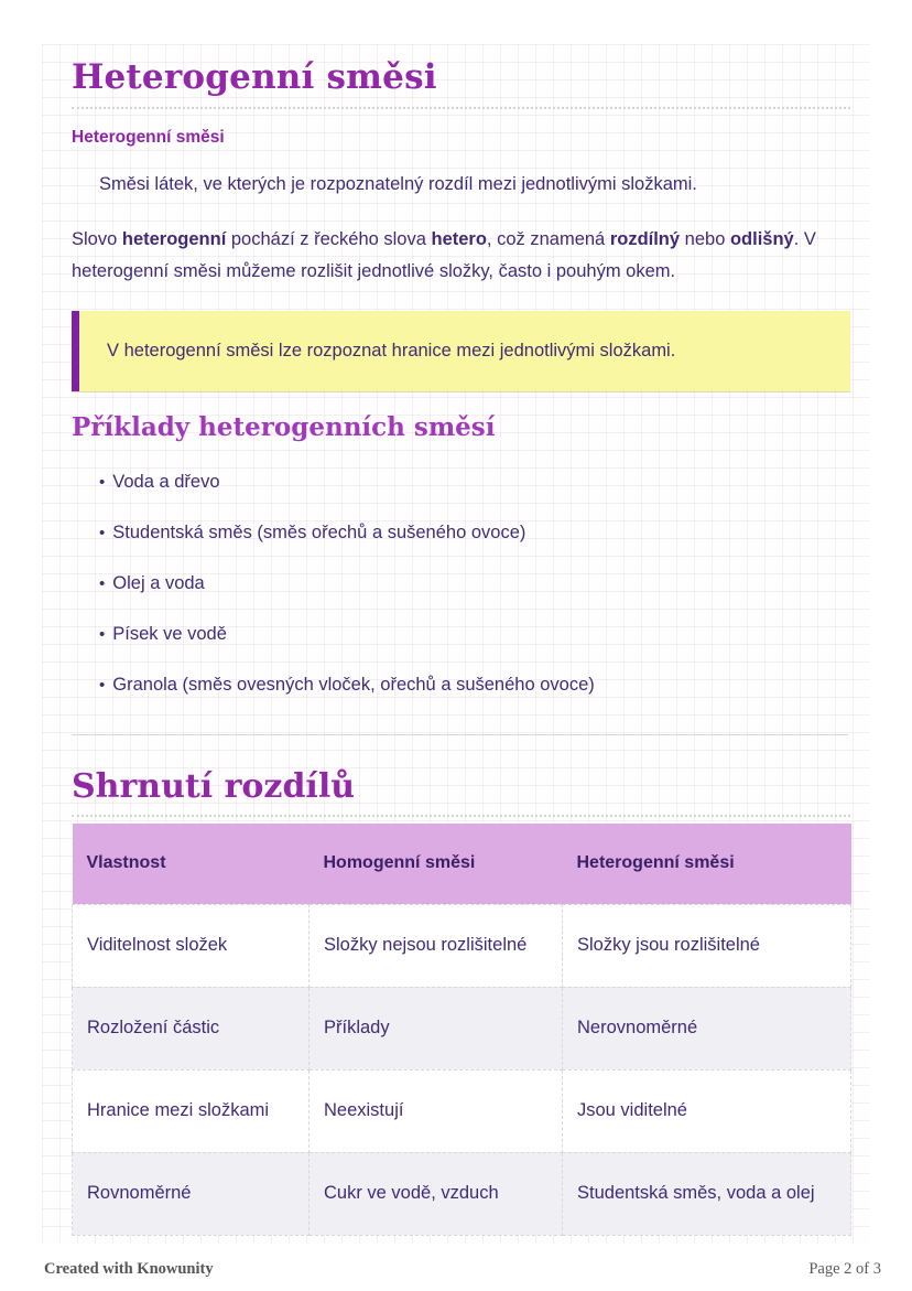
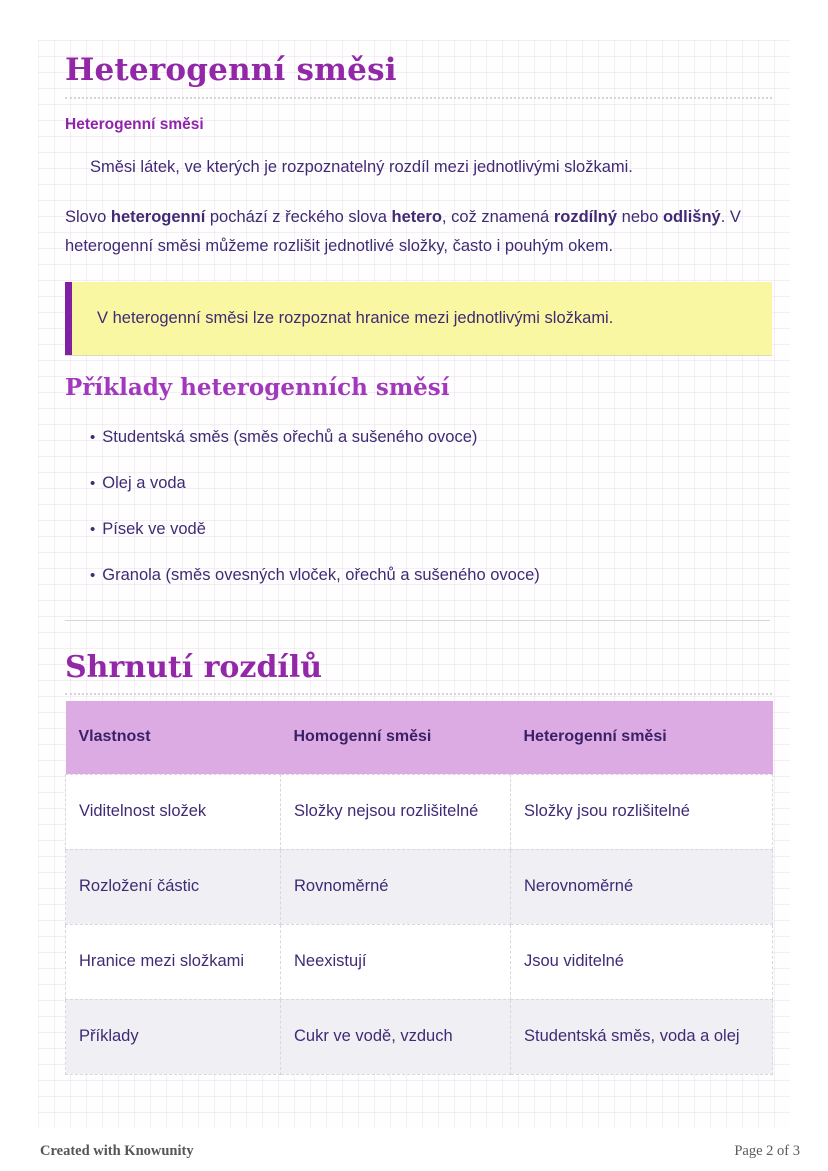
  Heterogenní směsi
  Heterogenní směsi
  Směsi látek, ve kterých je rozpoznatelný rozdíl mezi jednotlivými složkami.
  Slovo heterogenní pochází z řeckého slova hetero, což znamená rozdílný nebo odlišný. V heterogenní směsi můžeme rozlišit jednotlivé složky, často i pouhým okem.
  V heterogenní směsi lze rozpoznat hranice mezi jednotlivými složkami.
  Příklady heterogenních směsí
- • Voda a dřevo
  • Studentská směs (směs ořechů a sušeného ovoce)
  • Olej a voda
  • Písek ve vodě
  • Granola (směs ovesných vloček, ořechů a sušeného ovoce)
  Shrnutí rozdílů
  Vlastnost	Homogenní směsi	Heterogenní směsi
  Viditelnost složek	Složky nejsou rozlišitelné	Složky jsou rozlišitelné
- Rozložení částic	Příklady	Nerovnoměrné
+ Rozložení částic	Rovnoměrné	Nerovnoměrné
  Hranice mezi složkami	Neexistují	Jsou viditelné
- Rovnoměrné	Cukr ve vodě, vzduch	Studentská směs, voda a olej
+ Příklady	Cukr ve vodě, vzduch	Studentská směs, voda a olej
  Created with Knowunity
  Page 2 of 3
